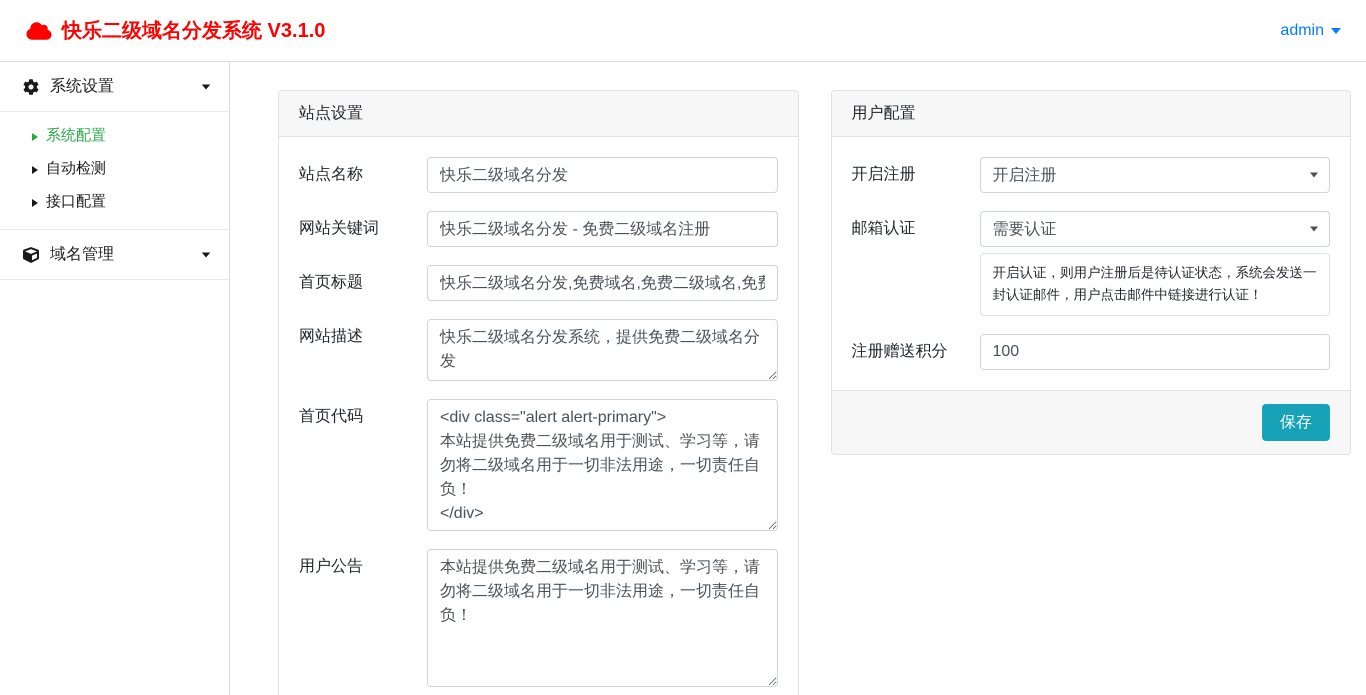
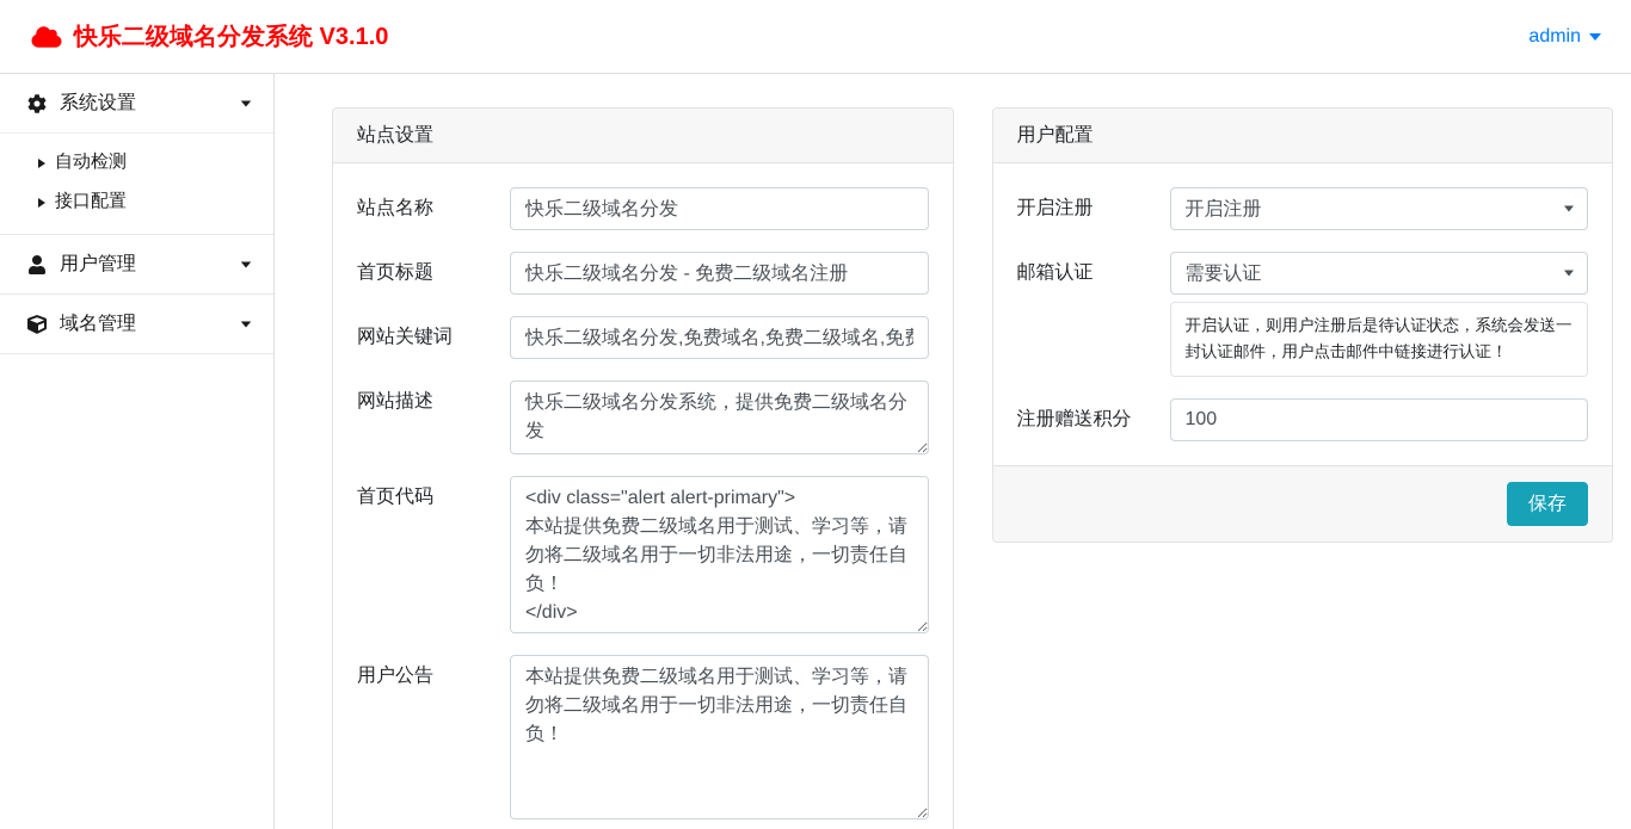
  快乐二级域名分发系统 V3.1.0
  admin
  系统设置
- 系统配置
  自动检测
  接口配置
+ 用户管理
  域名管理
  站点设置
  站点名称
  快乐二级域名分发
- 网站关键词
+ 首页标题
  快乐二级域名分发 - 免费二级域名注册
- 首页标题
+ 网站关键词
  快乐二级域名分发,免费域名,免费二级域名,免
  网站描述
  首页代码
  <div class="alert alert-primary">
  用户公告
  用户配置
  开启注册
  开启注册
  邮箱认证
  需要认证
  开启认证，则用户注册后是待认证状态，系统会发送一封认证邮件，用户点击邮件中链接进行认证！
  注册赠送积分
  100
  保存
